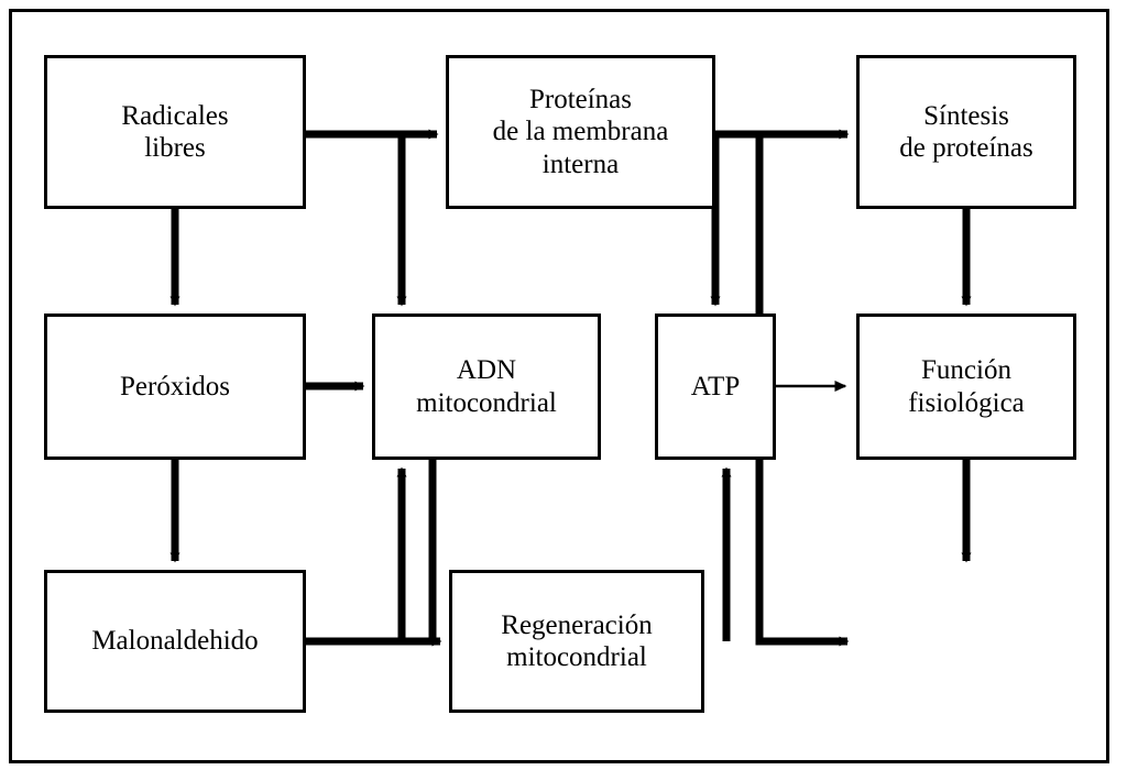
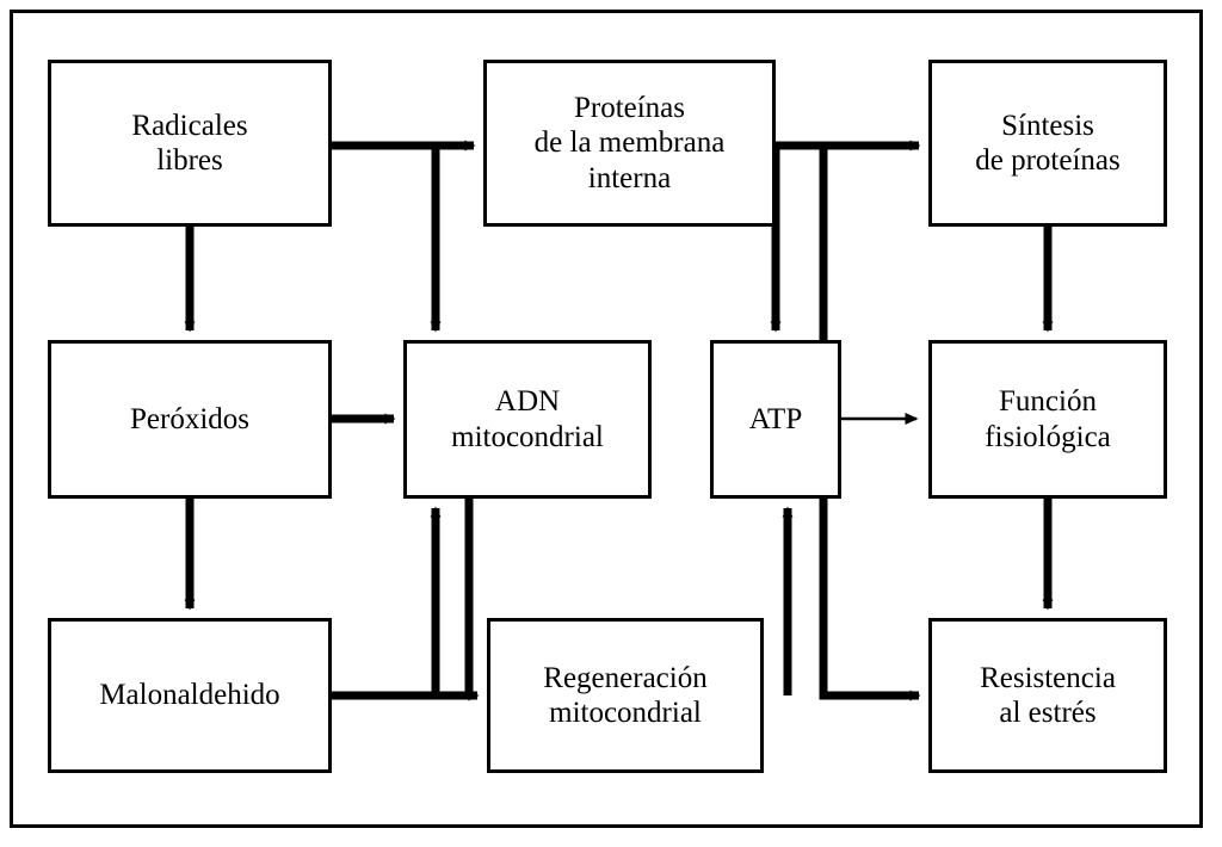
  Radicales
  libres
  Proteínas
  de la membrana
  interna
  Síntesis
  de proteínas
  Peróxidos
  ADN
  mitocondrial
  ATP
  Función
  fisiológica
  Malonaldehido
  Regeneración
  mitocondrial
+ Resistencia
+ al estrés
